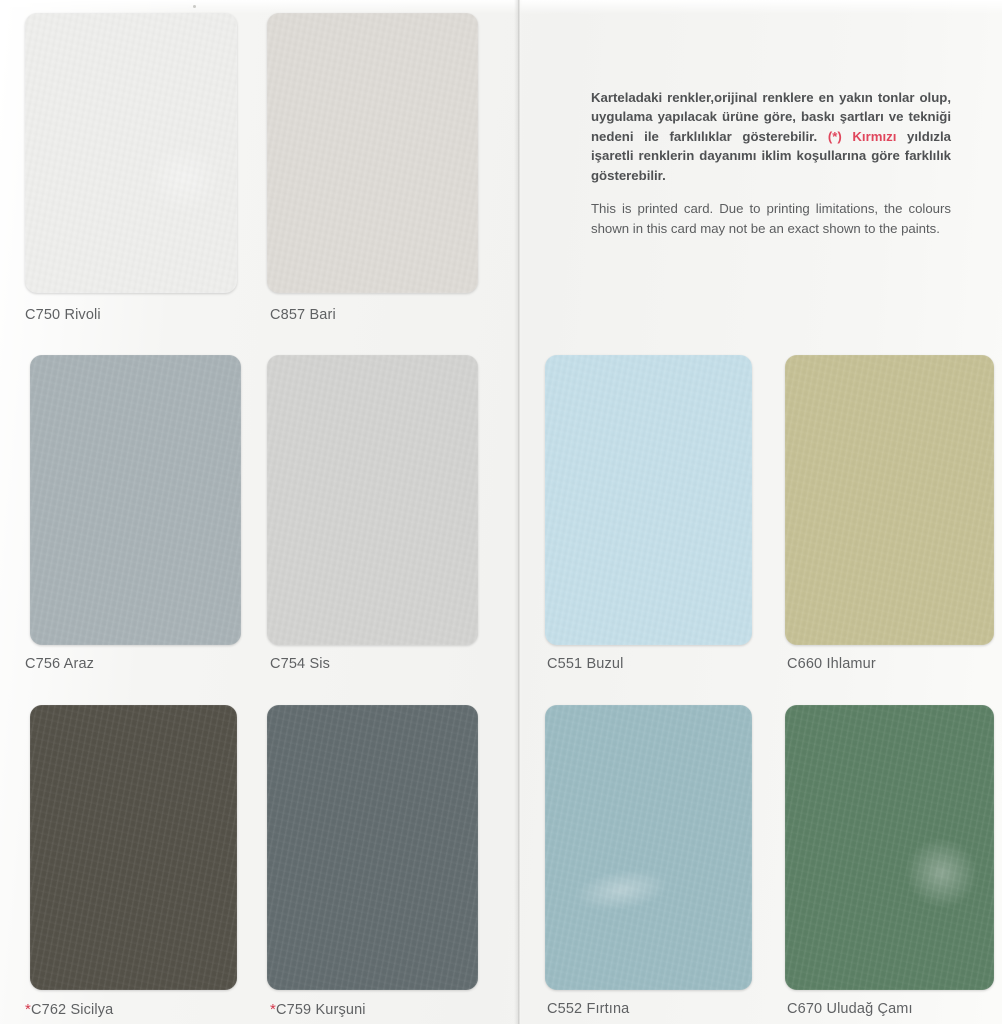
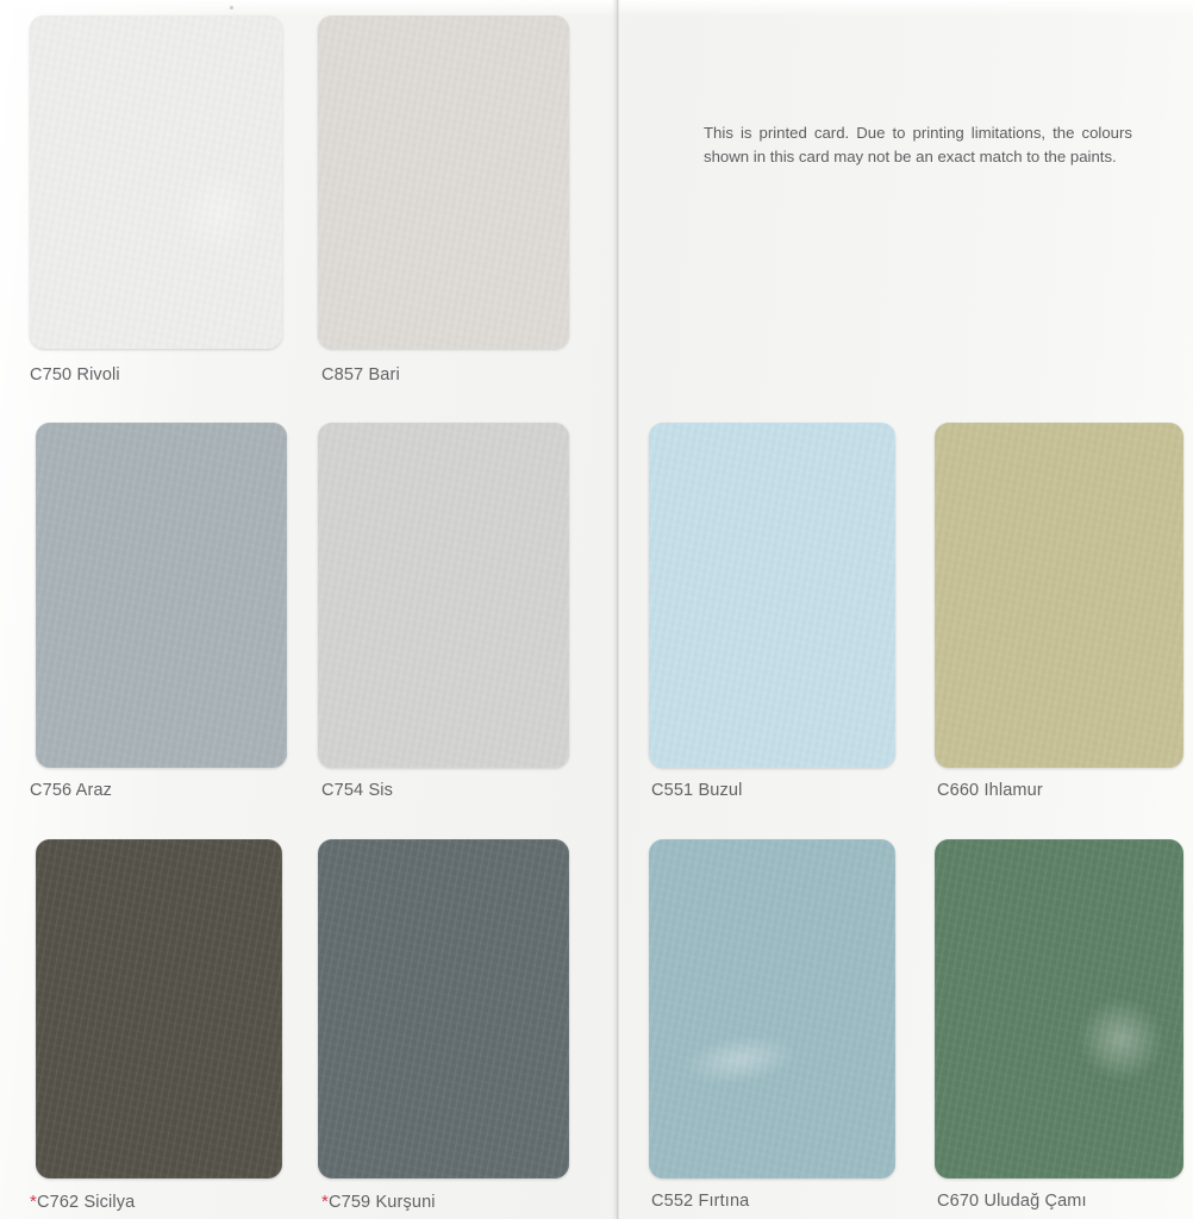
  C750 Rivoli
  C857 Bari
  C756 Araz
  C754 Sis
  C551 Buzul
  C660 Ihlamur
  *C762 Sicilya
  *C759 Kurşuni
  C552 Fırtına
  C670 Uludağ Çamı
- Karteladaki renkler,orijinal renklere en yakın tonlar olup, uygulama yapılacak ürüne göre, baskı şartları ve tekniği nedeni ile farklılıklar gösterebilir. (*) Kırmızı yıldızla işaretli renklerin dayanımı iklim koşullarına göre farklılık gösterebilir.
- This is printed card. Due to printing limitations, the colours shown in this card may not be an exact shown to the paints.
+ This is printed card. Due to printing limitations, the colours shown in this card may not be an exact match to the paints.
